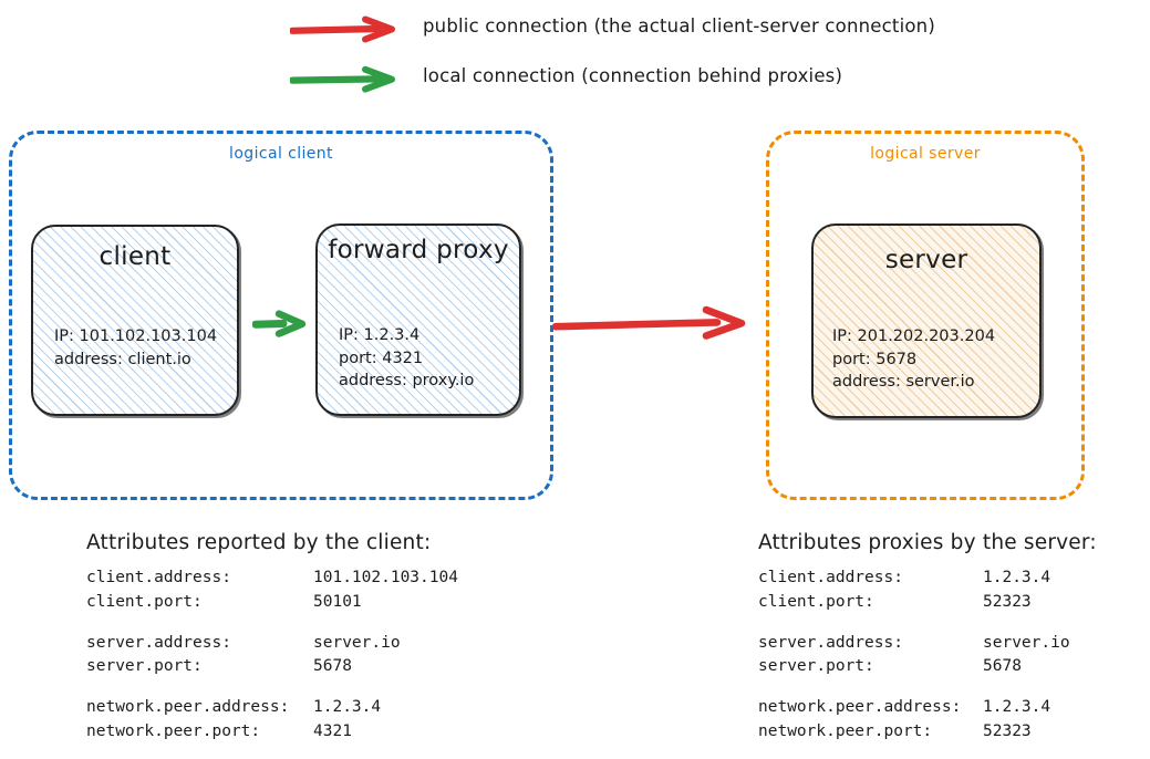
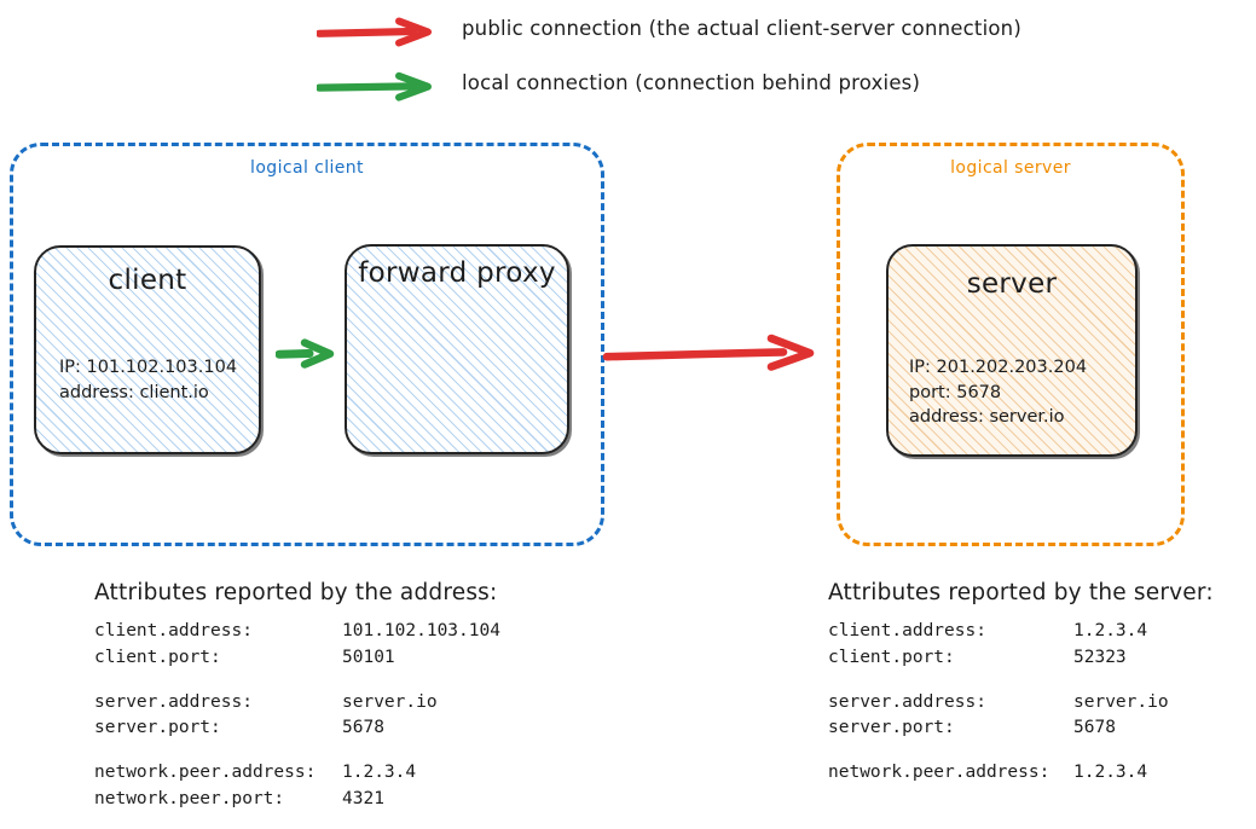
  public connection (the actual client-server connection)
  local connection (connection behind proxies)
  logical client
  logical server
  client
  IP: 101.102.103.104
  address: client.io
  forward proxy
- IP: 1.2.3.4
- port: 4321
- address: proxy.io
  server
  IP: 201.202.203.204
  port: 5678
  address: server.io
- Attributes reported by the client:
+ Attributes reported by the address:
  client.address:	101.102.103.104
  client.port:	50101
  server.address:	server.io
  server.port:	5678
  network.peer.address:	1.2.3.4
  network.peer.port:	4321
- Attributes proxies by the server:
+ Attributes reported by the server:
  client.address:	1.2.3.4
  client.port:	52323
  server.address:	server.io
  server.port:	5678
  network.peer.address:	1.2.3.4
- network.peer.port:	52323
